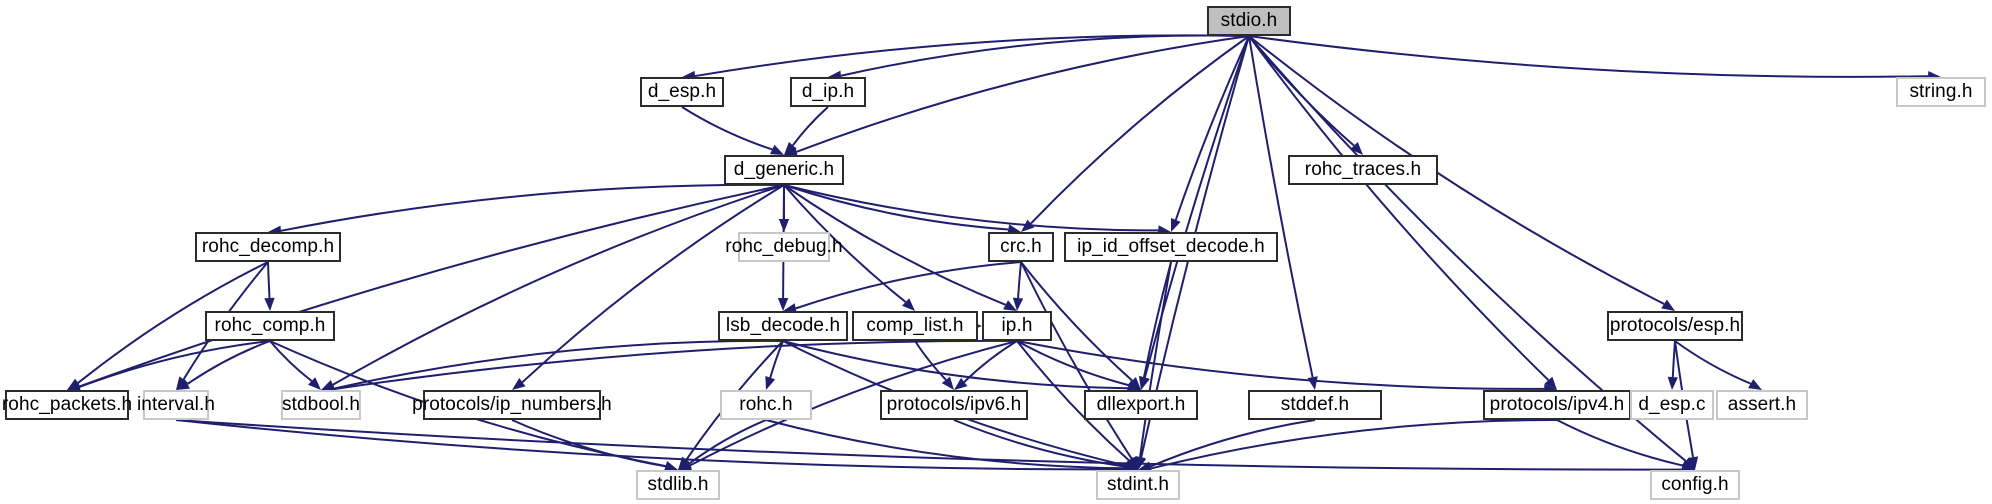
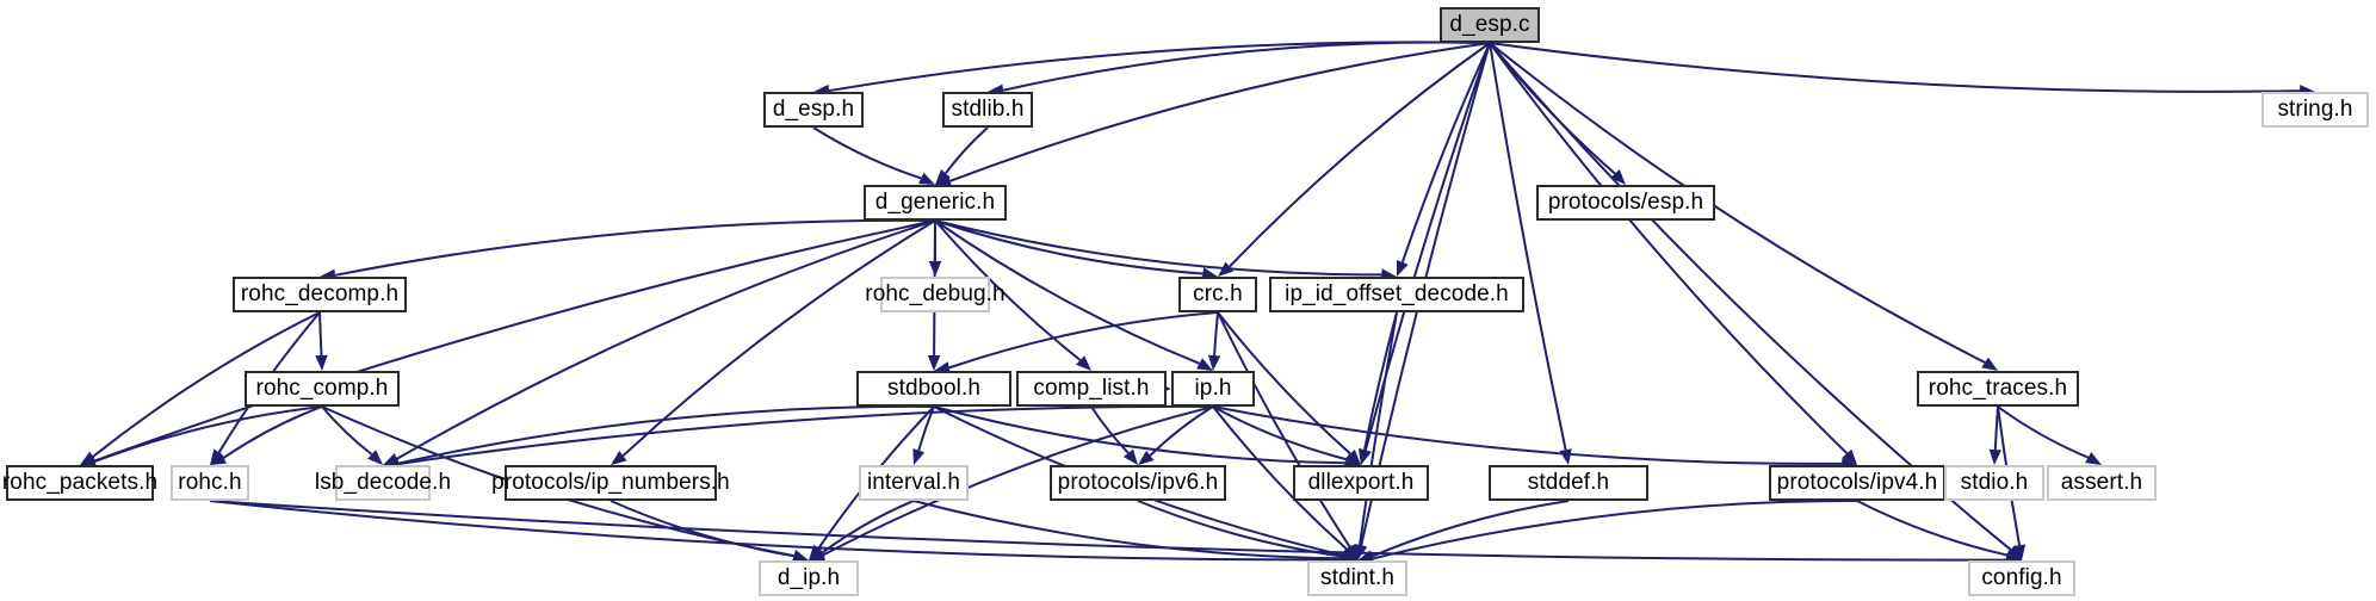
- stdio.h
+ d_esp.c
  d_esp.h
- d_ip.h
+ stdlib.h
  string.h
  d_generic.h
- rohc_traces.h
+ protocols/esp.h
  rohc_decomp.h
  rohc_debug.h
  crc.h
  ip_id_offset_decode.h
- protocols/esp.h
+ rohc_traces.h
  rohc_comp.h
- lsb_decode.h
+ stdbool.h
  comp_list.h
  ip.h
  rohc_packets.h
- interval.h
+ rohc.h
- stdbool.h
+ lsb_decode.h
  protocols/ip_numbers.h
- rohc.h
+ interval.h
  protocols/ipv6.h
  dllexport.h
  stddef.h
  protocols/ipv4.h
- d_esp.c
+ stdio.h
  assert.h
- stdlib.h
+ d_ip.h
  stdint.h
  config.h
